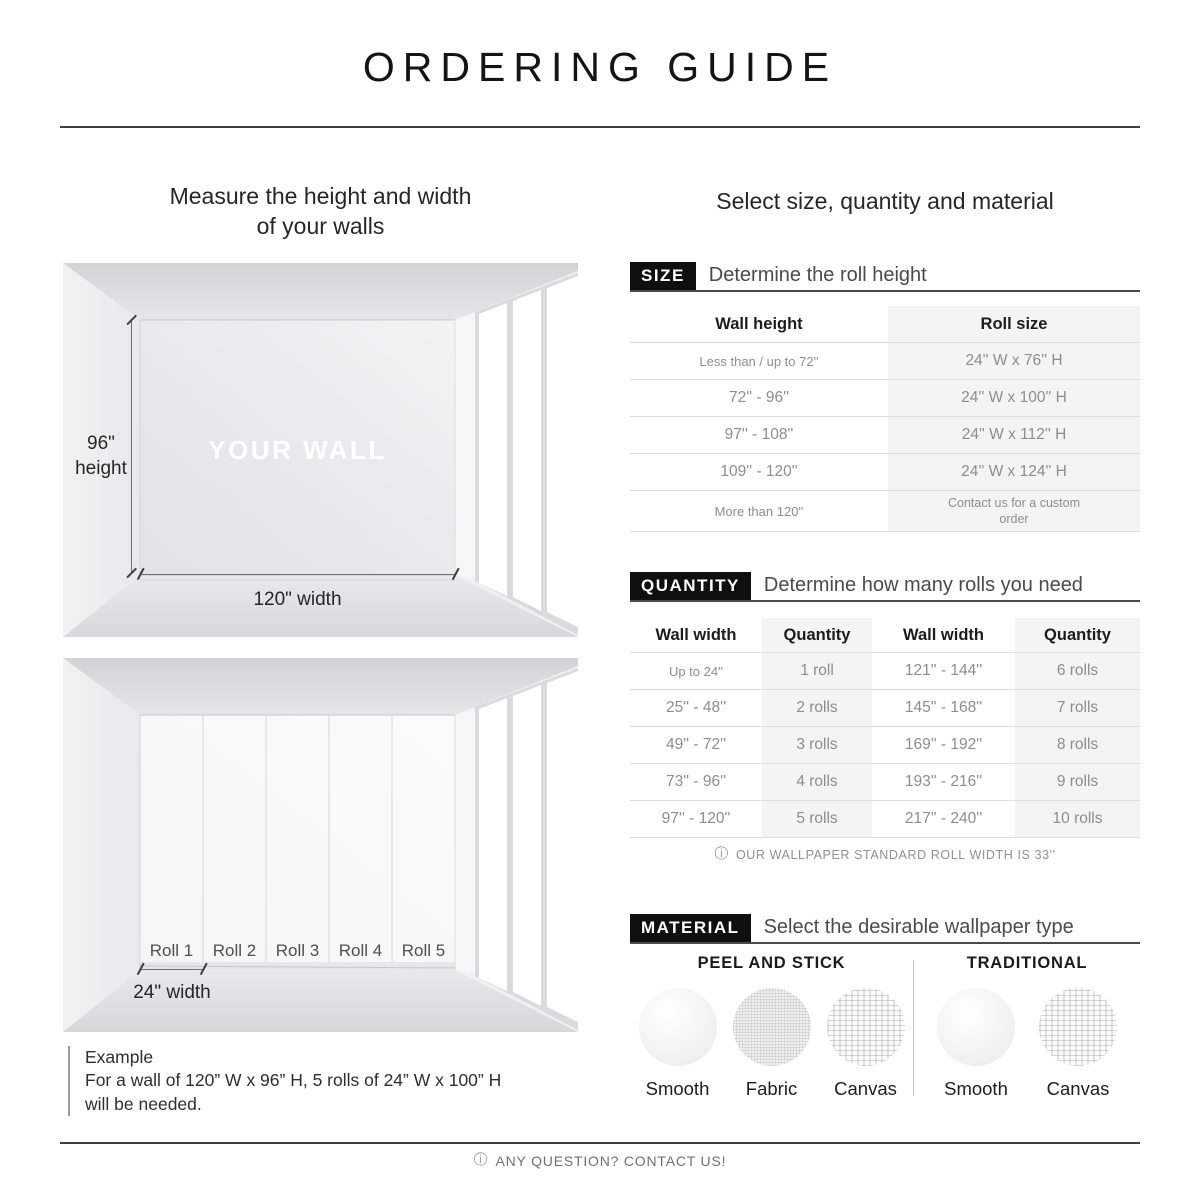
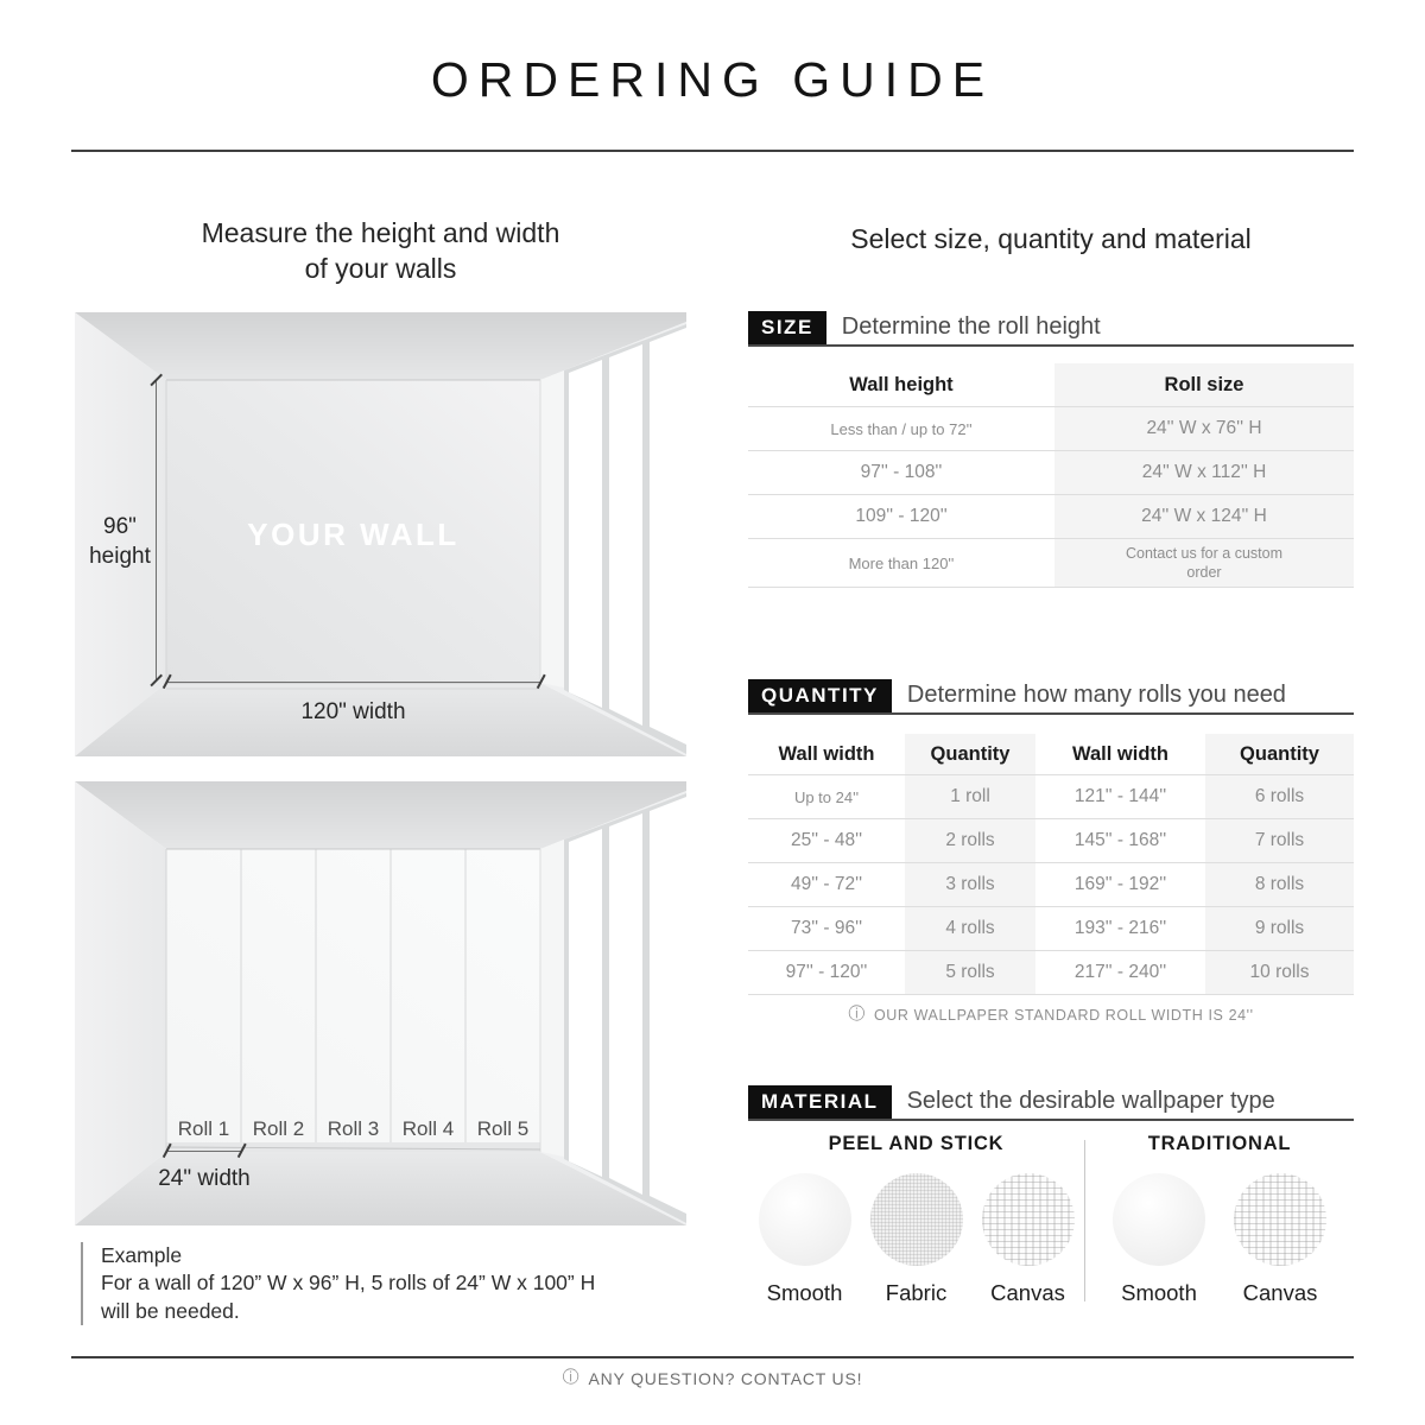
  ORDERING GUIDE
  Measure the height and width
  of your walls
  Select size, quantity and material
  YOUR WALL
  96"
  height
  120" width
  Roll 1
  Roll 2
  Roll 3
  Roll 4
  Roll 5
  24" width
  Example
  For a wall of 120” W x 96” H, 5 rolls of 24” W x 100” H
  will be needed.
  SIZE
  Determine the roll height
  Wall height
  Roll size
  Less than / up to 72''
  24'' W x 76'' H
- 72'' - 96''
- 24'' W x 100'' H
  97'' - 108''
  24'' W x 112'' H
  109'' - 120''
  24'' W x 124'' H
  More than 120''
  Contact us for a custom order
  QUANTITY
  Determine how many rolls you need
  Wall width
  Quantity
  Wall width
  Quantity
  Up to 24''
  1 roll
  121'' - 144''
  6 rolls
  25'' - 48''
  2 rolls
  145'' - 168''
  7 rolls
  49'' - 72''
  3 rolls
  169'' - 192''
  8 rolls
  73'' - 96''
  4 rolls
  193'' - 216''
  9 rolls
  97'' - 120''
  5 rolls
  217'' - 240''
  10 rolls
  ⓘ
- OUR WALLPAPER STANDARD ROLL WIDTH IS 33''
+ OUR WALLPAPER STANDARD ROLL WIDTH IS 24''
  MATERIAL
  Select the desirable wallpaper type
  PEEL AND STICK
  Smooth
  Fabric
  Canvas
  TRADITIONAL
  Smooth
  Canvas
  ⓘ
  ANY QUESTION? CONTACT US!
